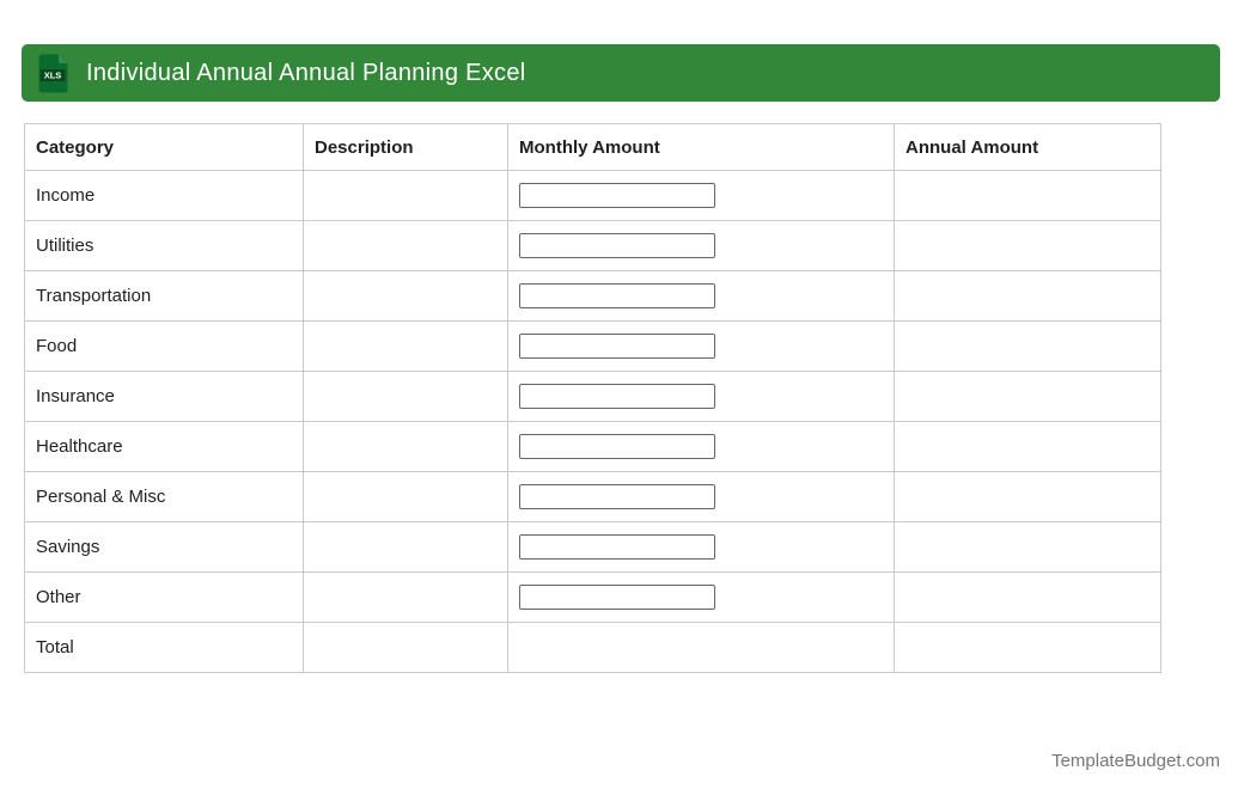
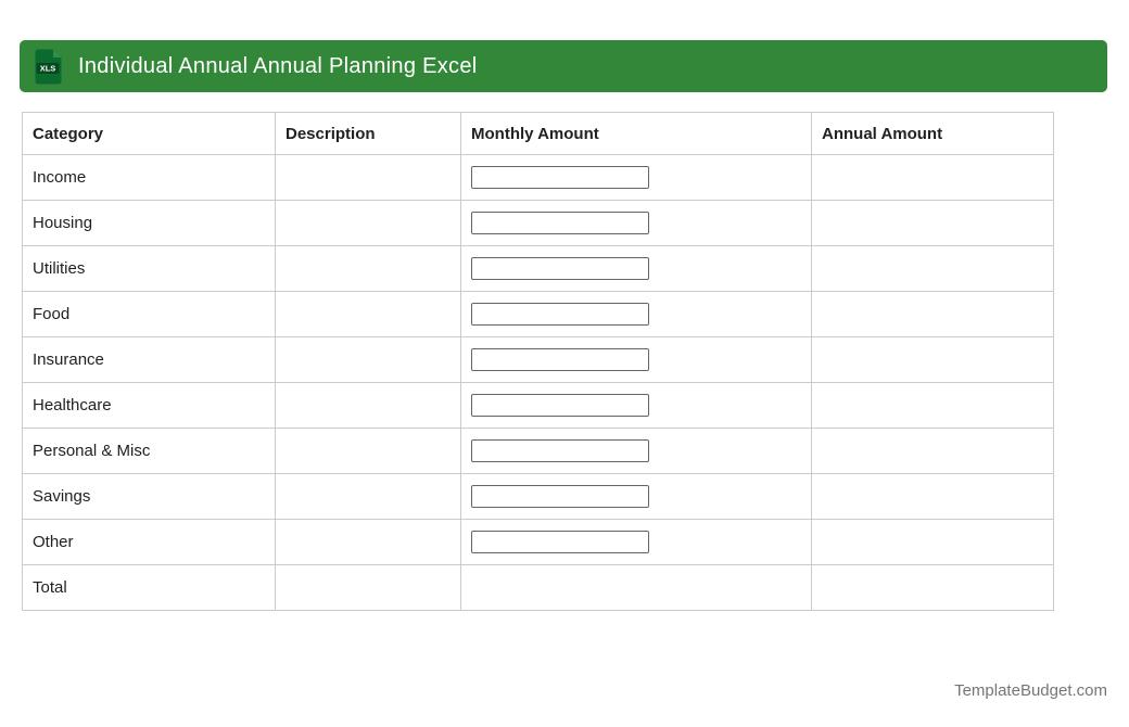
  XLS
  Individual Annual Annual Planning Excel
  Category	Description	Monthly Amount	Annual Amount
  Income
+ Housing
  Utilities
- Transportation
  Food
  Insurance
  Healthcare
  Personal & Misc
  Savings
  Other
  Total
  TemplateBudget.com
